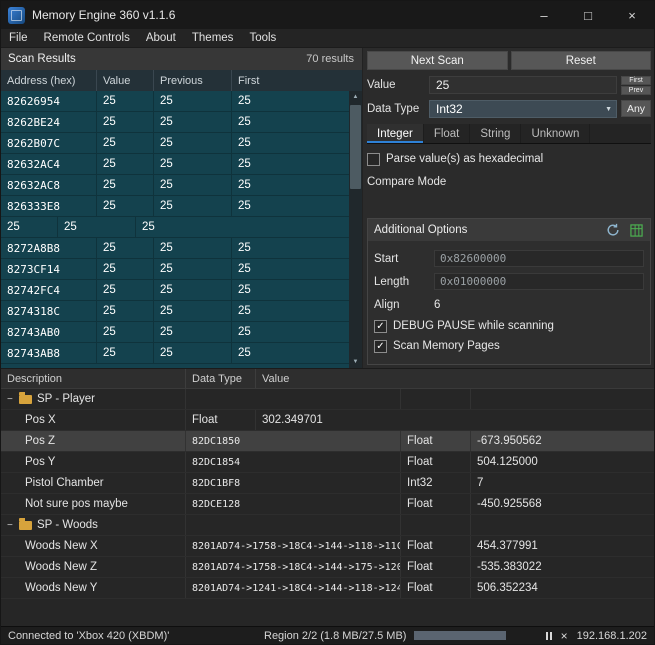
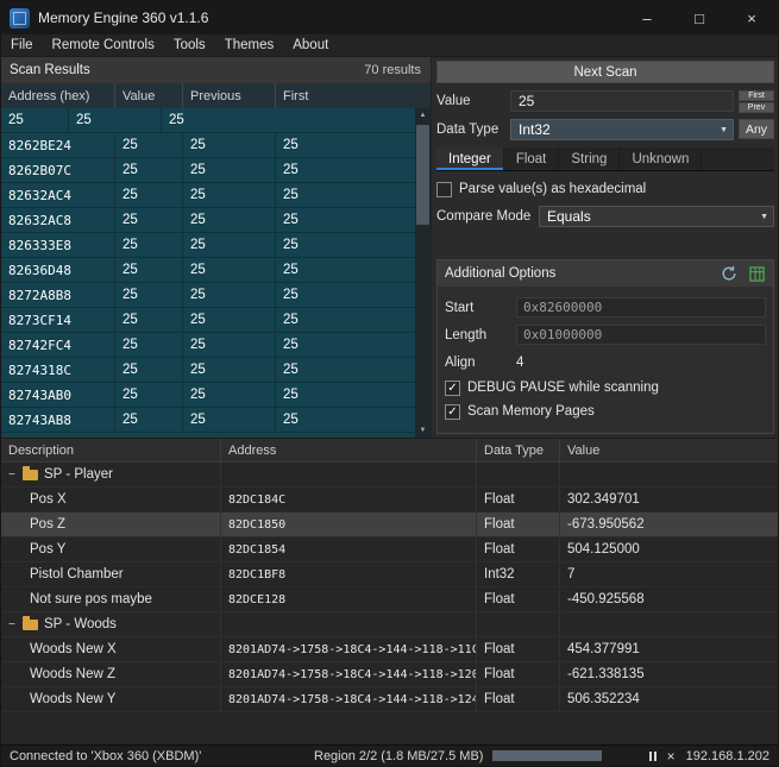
  Memory Engine 360 v1.1.6
  –
  □
  ×
  File
  Remote Controls
- About
+ Tools
  Themes
- Tools
+ About
  Scan Results
  70 results
  Address (hex)
  Value
  Previous
  First
- 82626954
  25
  25
  25
  8262BE24
  25
  25
  25
  8262B07C
  25
  25
  25
  82632AC4
  25
  25
  25
  82632AC8
  25
  25
  25
  826333E8
  25
  25
  25
+ 82636D48
  25
  25
  25
  8272A8B8
  25
  25
  25
  8273CF14
  25
  25
  25
  82742FC4
  25
  25
  25
  8274318C
  25
  25
  25
  82743AB0
  25
  25
  25
  82743AB8
  25
  25
  25
  Next Scan
- Reset
  Value
  25
  Data Type
  Int32
  Any
  Integer
  Float
  String
  Unknown
  Parse value(s) as hexadecimal
  Compare Mode
+ Equals
  Additional Options
  Start
  0x82600000
  Length
  0x01000000
  Align
- 6
+ 4
  ✓
  DEBUG PAUSE while scanning
  ✓
  Scan Memory Pages
  Description
+ Address
  Data Type
  Value
  −
  SP - Player
  Pos X
+ 82DC184C
  Float
  302.349701
  Pos Z
  82DC1850
  Float
  -673.950562
  Pos Y
  82DC1854
  Float
  504.125000
  Pistol Chamber
  82DC1BF8
  Int32
  7
  Not sure pos maybe
  82DCE128
  Float
  -450.925568
  −
  SP - Woods
  Woods New X
  8201AD74->1758->18C4->144->118->11C
  Float
  454.377991
  Woods New Z
- 8201AD74->1758->18C4->144->175->120
+ 8201AD74->1758->18C4->144->118->120
  Float
- -535.383022
+ -621.338135
  Woods New Y
- 8201AD74->1241->18C4->144->118->124
+ 8201AD74->1758->18C4->144->118->124
  Float
  506.352234
- Connected to 'Xbox 420 (XBDM)'
+ Connected to 'Xbox 360 (XBDM)'
  Region 2/2 (1.8 MB/27.5 MB)
  ×
  192.168.1.202
